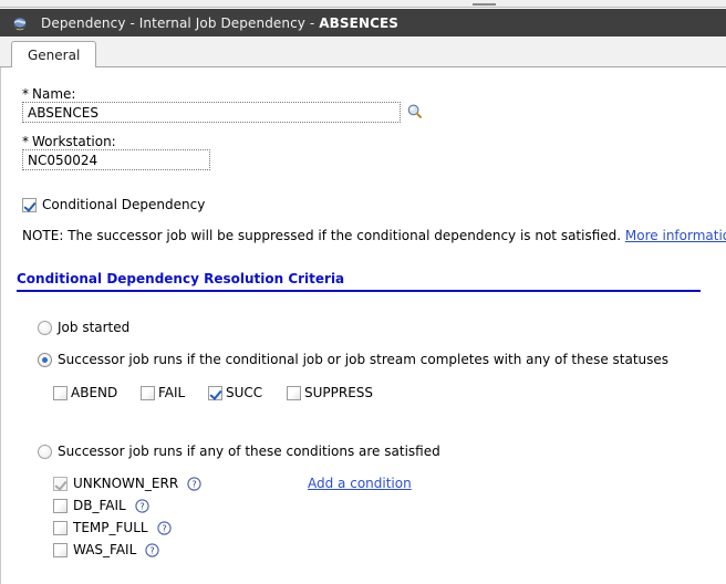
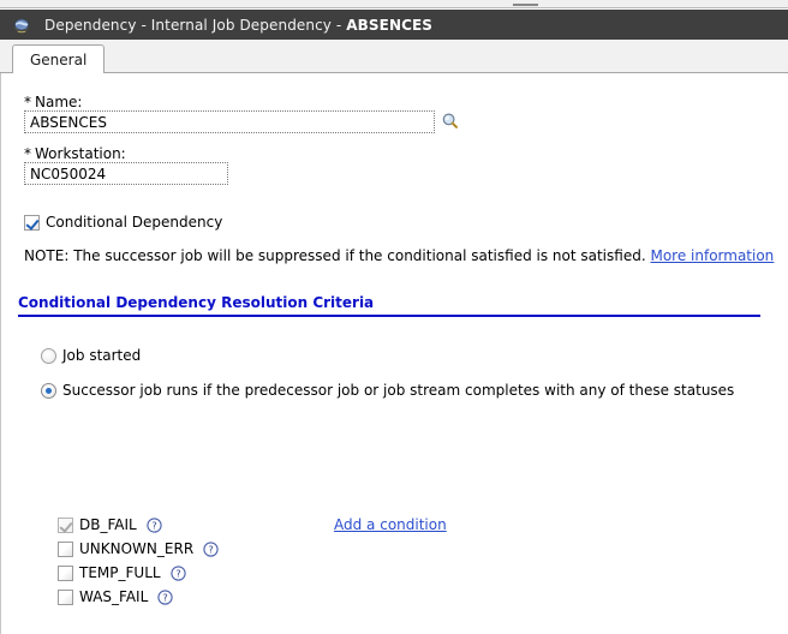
  Dependency - Internal Job Dependency - ABSENCES
  General
  * Name:
  ABSENCES
  * Workstation:
  NC050024
  Conditional Dependency
- NOTE: The successor job will be suppressed if the conditional dependency is not satisfied. More informati
+ NOTE: The successor job will be suppressed if the conditional satisfied is not satisfied. More information
  Conditional Dependency Resolution Criteria
  Job started
- Successor job runs if the conditional job or job stream completes with any of these statuses
+ Successor job runs if the predecessor job or job stream completes with any of these statuses
- ABEND
- FAIL
- SUCC
- SUPPRESS
- Successor job runs if any of these conditions are satisfied
- UNKNOWN_ERR
+ DB_FAIL
  ?
- DB_FAIL
+ UNKNOWN_ERR
  ?
  TEMP_FULL
  ?
  WAS_FAIL
  ?
  Add a condition
